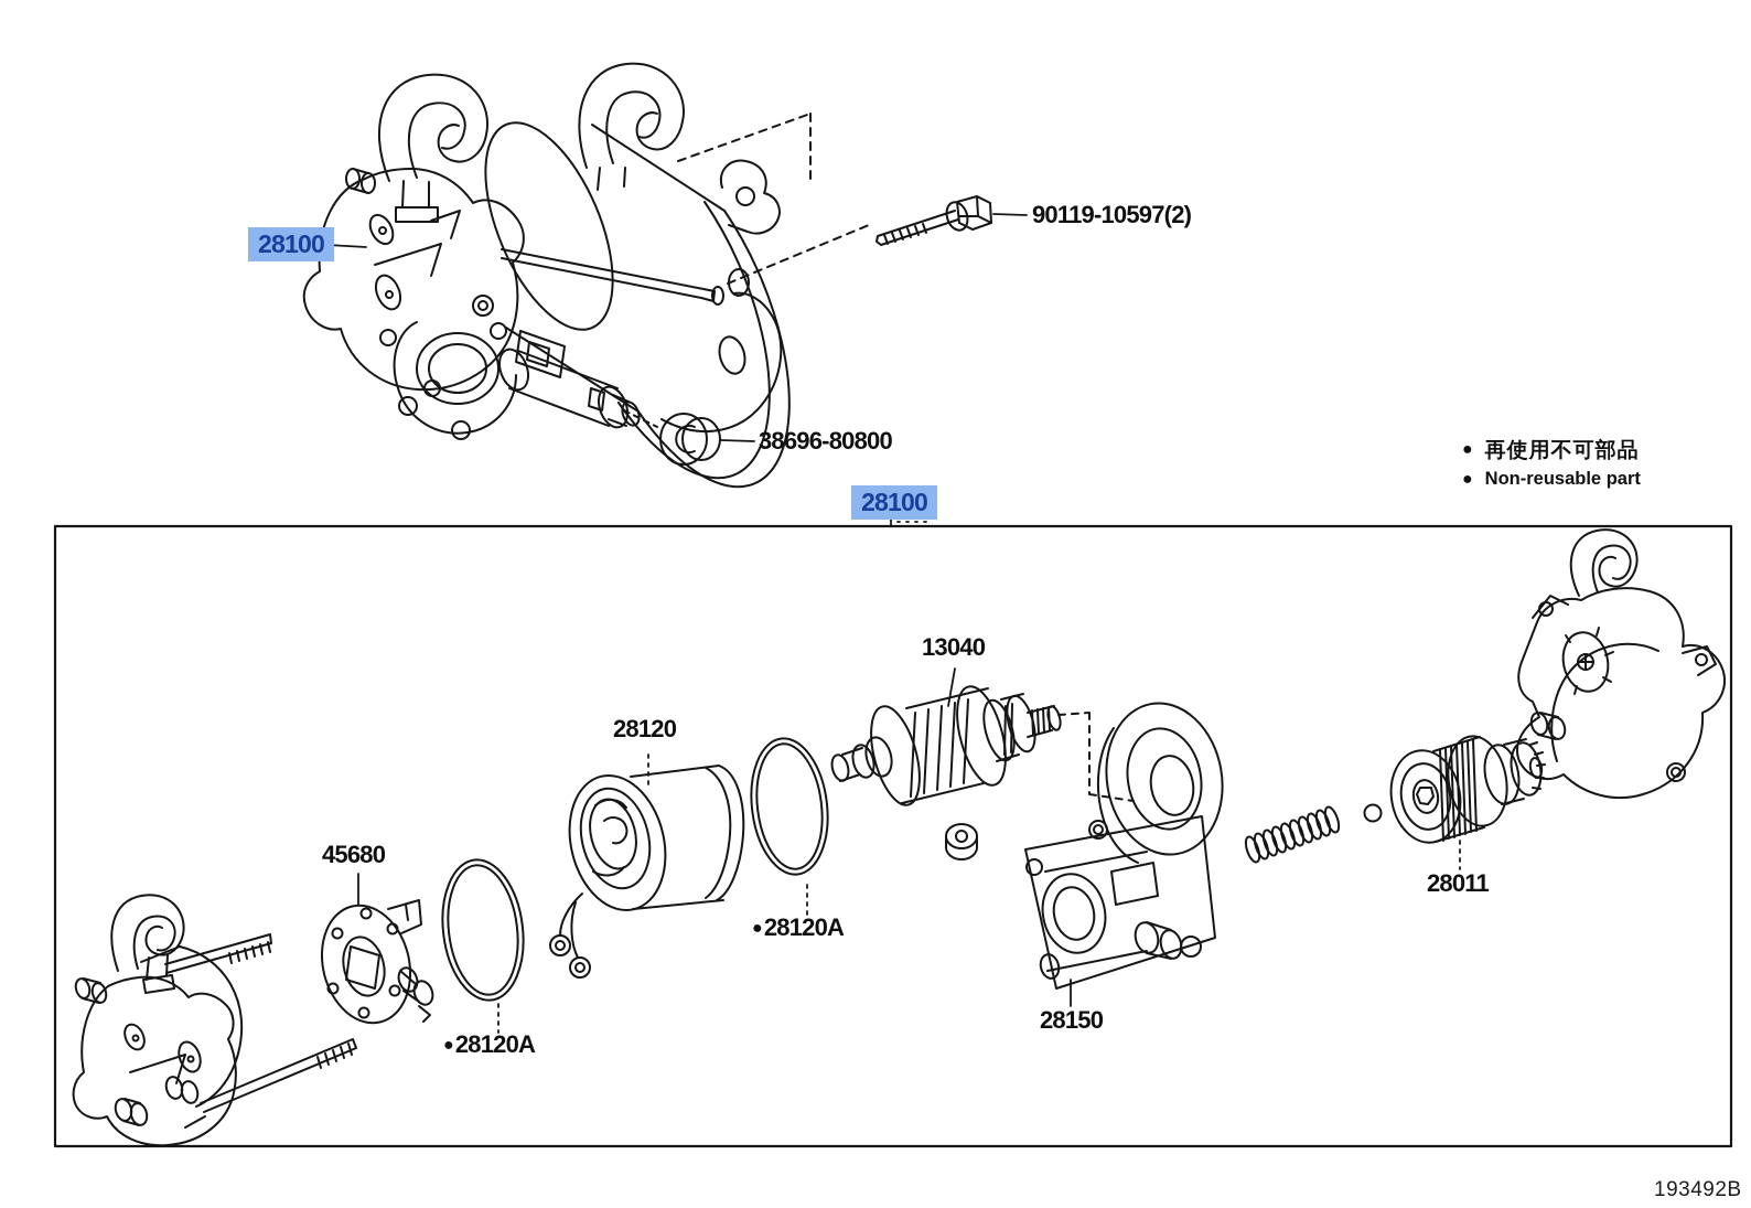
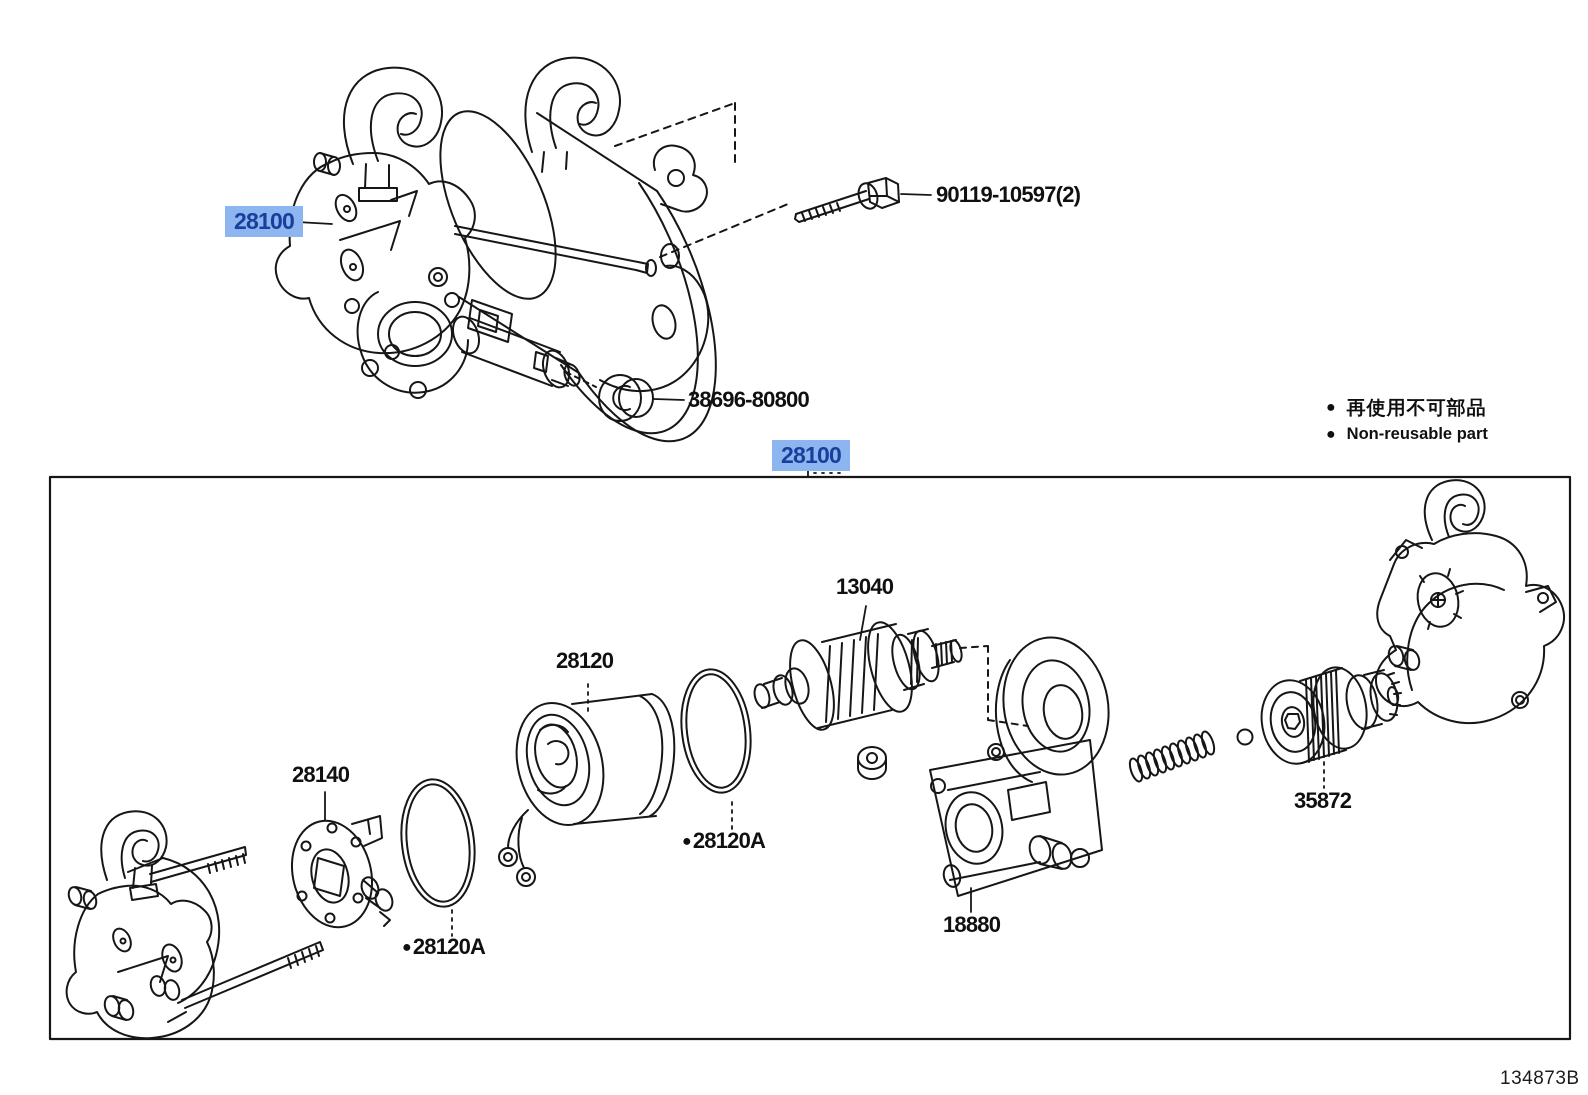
  28100
  90119-10597(2)
  38696-80800
  ●
  再使用不可部品
  ●
  Non-reusable part
  28100
  13040
  28120
- 45680
+ 28140
  ●28120A
  ●28120A
- 28150
+ 18880
- 28011
+ 35872
- 193492B
+ 134873B
